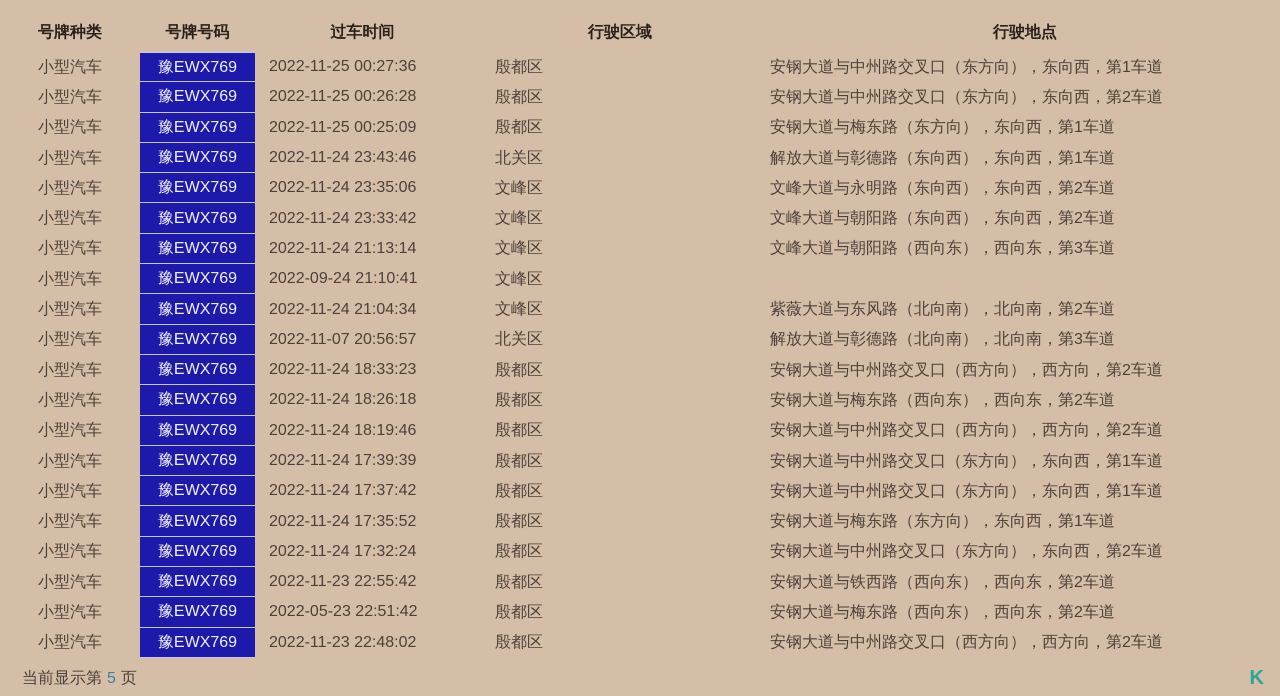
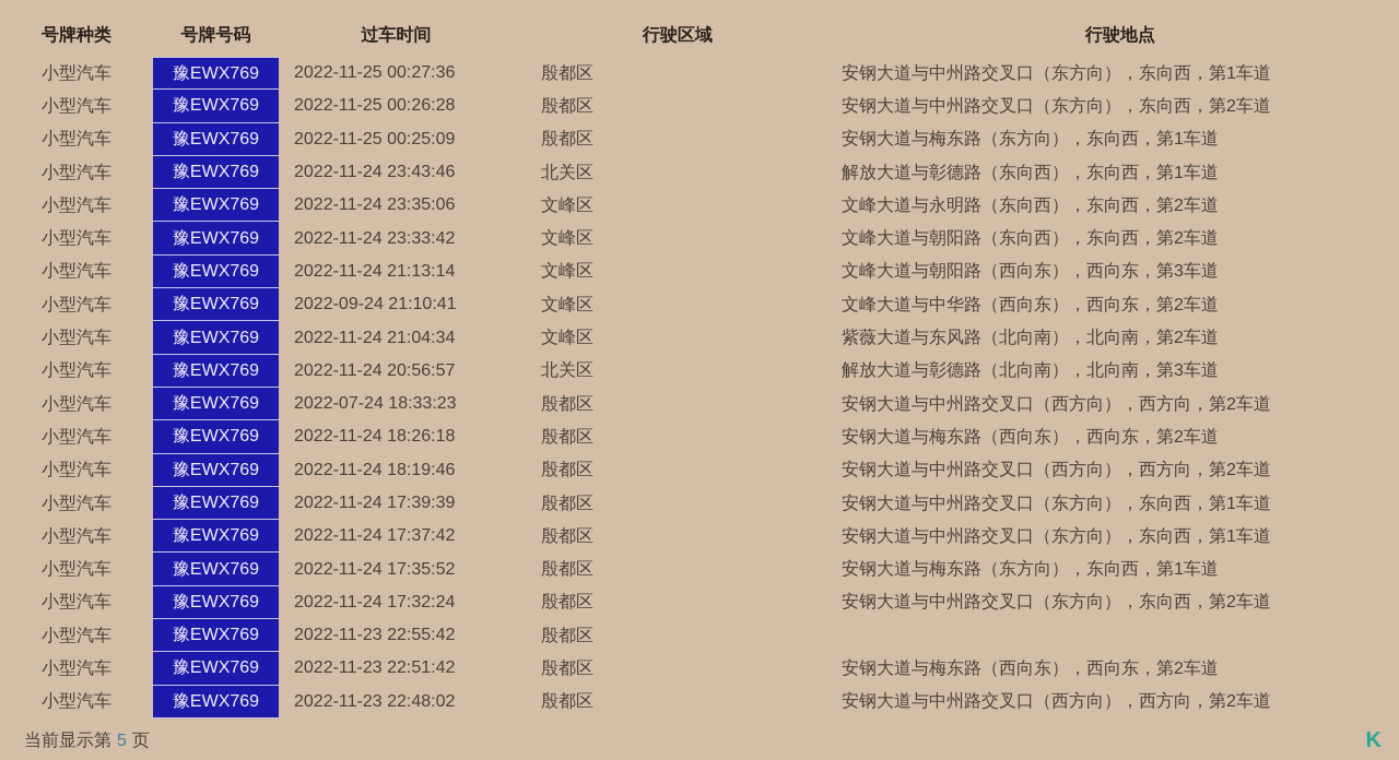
  号牌种类
  号牌号码
  过车时间
  行驶区域
  行驶地点
  小型汽车
  豫EWX769
  2022-11-25 00:27:36
  殷都区
  安钢大道与中州路交叉口（东方向），东向西，第1车道
  小型汽车
  豫EWX769
  2022-11-25 00:26:28
  殷都区
  安钢大道与中州路交叉口（东方向），东向西，第2车道
  小型汽车
  豫EWX769
  2022-11-25 00:25:09
  殷都区
  安钢大道与梅东路（东方向），东向西，第1车道
  小型汽车
  豫EWX769
  2022-11-24 23:43:46
  北关区
  解放大道与彰德路（东向西），东向西，第1车道
  小型汽车
  豫EWX769
  2022-11-24 23:35:06
  文峰区
  文峰大道与永明路（东向西），东向西，第2车道
  小型汽车
  豫EWX769
  2022-11-24 23:33:42
  文峰区
  文峰大道与朝阳路（东向西），东向西，第2车道
  小型汽车
  豫EWX769
  2022-11-24 21:13:14
  文峰区
  文峰大道与朝阳路（西向东），西向东，第3车道
  小型汽车
  豫EWX769
  2022-09-24 21:10:41
  文峰区
+ 文峰大道与中华路（西向东），西向东，第2车道
  小型汽车
  豫EWX769
  2022-11-24 21:04:34
  文峰区
  紫薇大道与东风路（北向南），北向南，第2车道
  小型汽车
  豫EWX769
- 2022-11-07 20:56:57
+ 2022-11-24 20:56:57
  北关区
  解放大道与彰德路（北向南），北向南，第3车道
  小型汽车
  豫EWX769
- 2022-11-24 18:33:23
+ 2022-07-24 18:33:23
  殷都区
  安钢大道与中州路交叉口（西方向），西方向，第2车道
  小型汽车
  豫EWX769
  2022-11-24 18:26:18
  殷都区
  安钢大道与梅东路（西向东），西向东，第2车道
  小型汽车
  豫EWX769
  2022-11-24 18:19:46
  殷都区
  安钢大道与中州路交叉口（西方向），西方向，第2车道
  小型汽车
  豫EWX769
  2022-11-24 17:39:39
  殷都区
  安钢大道与中州路交叉口（东方向），东向西，第1车道
  小型汽车
  豫EWX769
  2022-11-24 17:37:42
  殷都区
  安钢大道与中州路交叉口（东方向），东向西，第1车道
  小型汽车
  豫EWX769
  2022-11-24 17:35:52
  殷都区
  安钢大道与梅东路（东方向），东向西，第1车道
  小型汽车
  豫EWX769
  2022-11-24 17:32:24
  殷都区
  安钢大道与中州路交叉口（东方向），东向西，第2车道
  小型汽车
  豫EWX769
  2022-11-23 22:55:42
  殷都区
- 安钢大道与铁西路（西向东），西向东，第2车道
  小型汽车
  豫EWX769
- 2022-05-23 22:51:42
+ 2022-11-23 22:51:42
  殷都区
  安钢大道与梅东路（西向东），西向东，第2车道
  小型汽车
  豫EWX769
  2022-11-23 22:48:02
  殷都区
  安钢大道与中州路交叉口（西方向），西方向，第2车道
  当前显示第 5 页
  K
